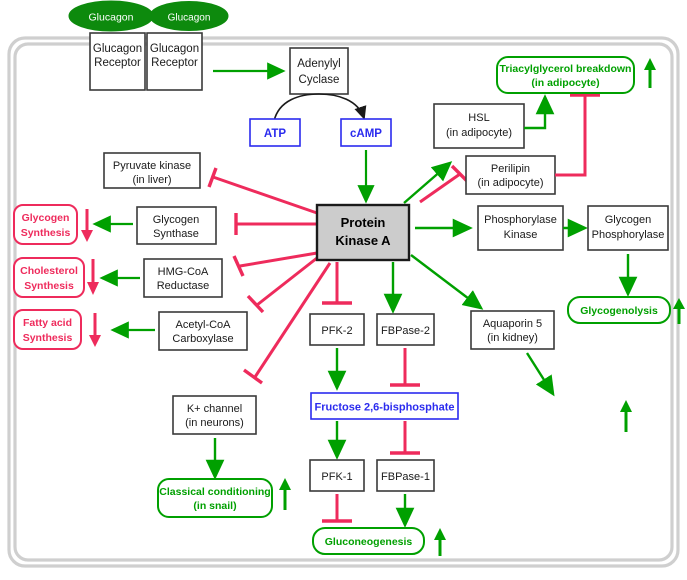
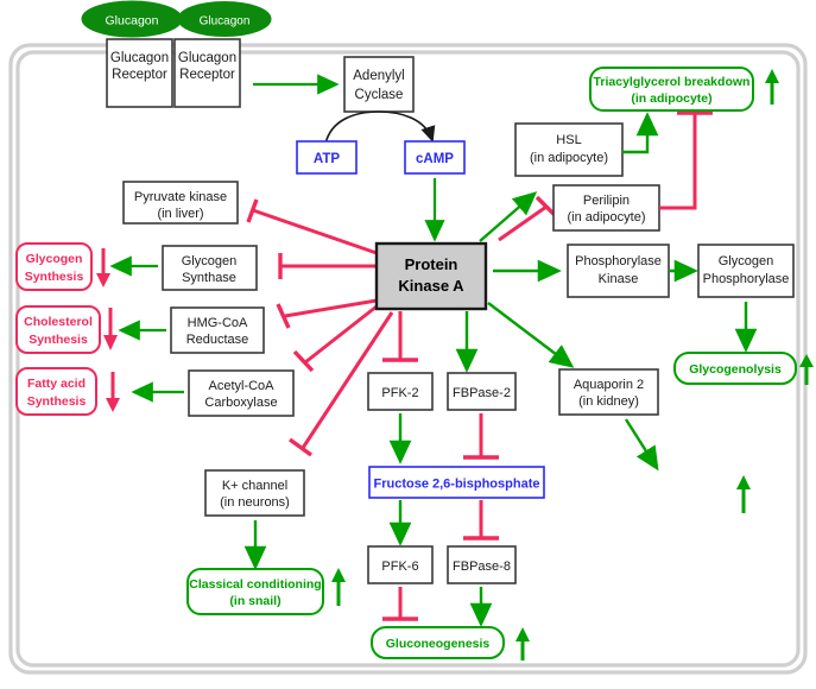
  Glucagon
  Receptor
  Glucagon
  Receptor
  Glucagon
  Glucagon
  Adenylyl
  Cyclase
  ATP
  cAMP
  Protein
  Kinase A
  Pyruvate kinase
  (in liver)
  Glycogen
  Synthase
  HMG-CoA
  Reductase
  Acetyl-CoA
  Carboxylase
  Glycogen
  Synthesis
  Cholesterol
  Synthesis
  Fatty acid
  Synthesis
  K+ channel
  (in neurons)
  Classical conditioning
  (in snail)
  PFK-2
  FBPase-2
  Fructose 2,6-bisphosphate
- PFK-1
+ PFK-6
- FBPase-1
+ FBPase-8
  Gluconeogenesis
  HSL
  (in adipocyte)
  Perilipin
  (in adipocyte)
  Triacylglycerol breakdown
  (in adipocyte)
  Phosphorylase
  Kinase
  Glycogen
  Phosphorylase
  Glycogenolysis
- Aquaporin 5
+ Aquaporin 2
  (in kidney)
